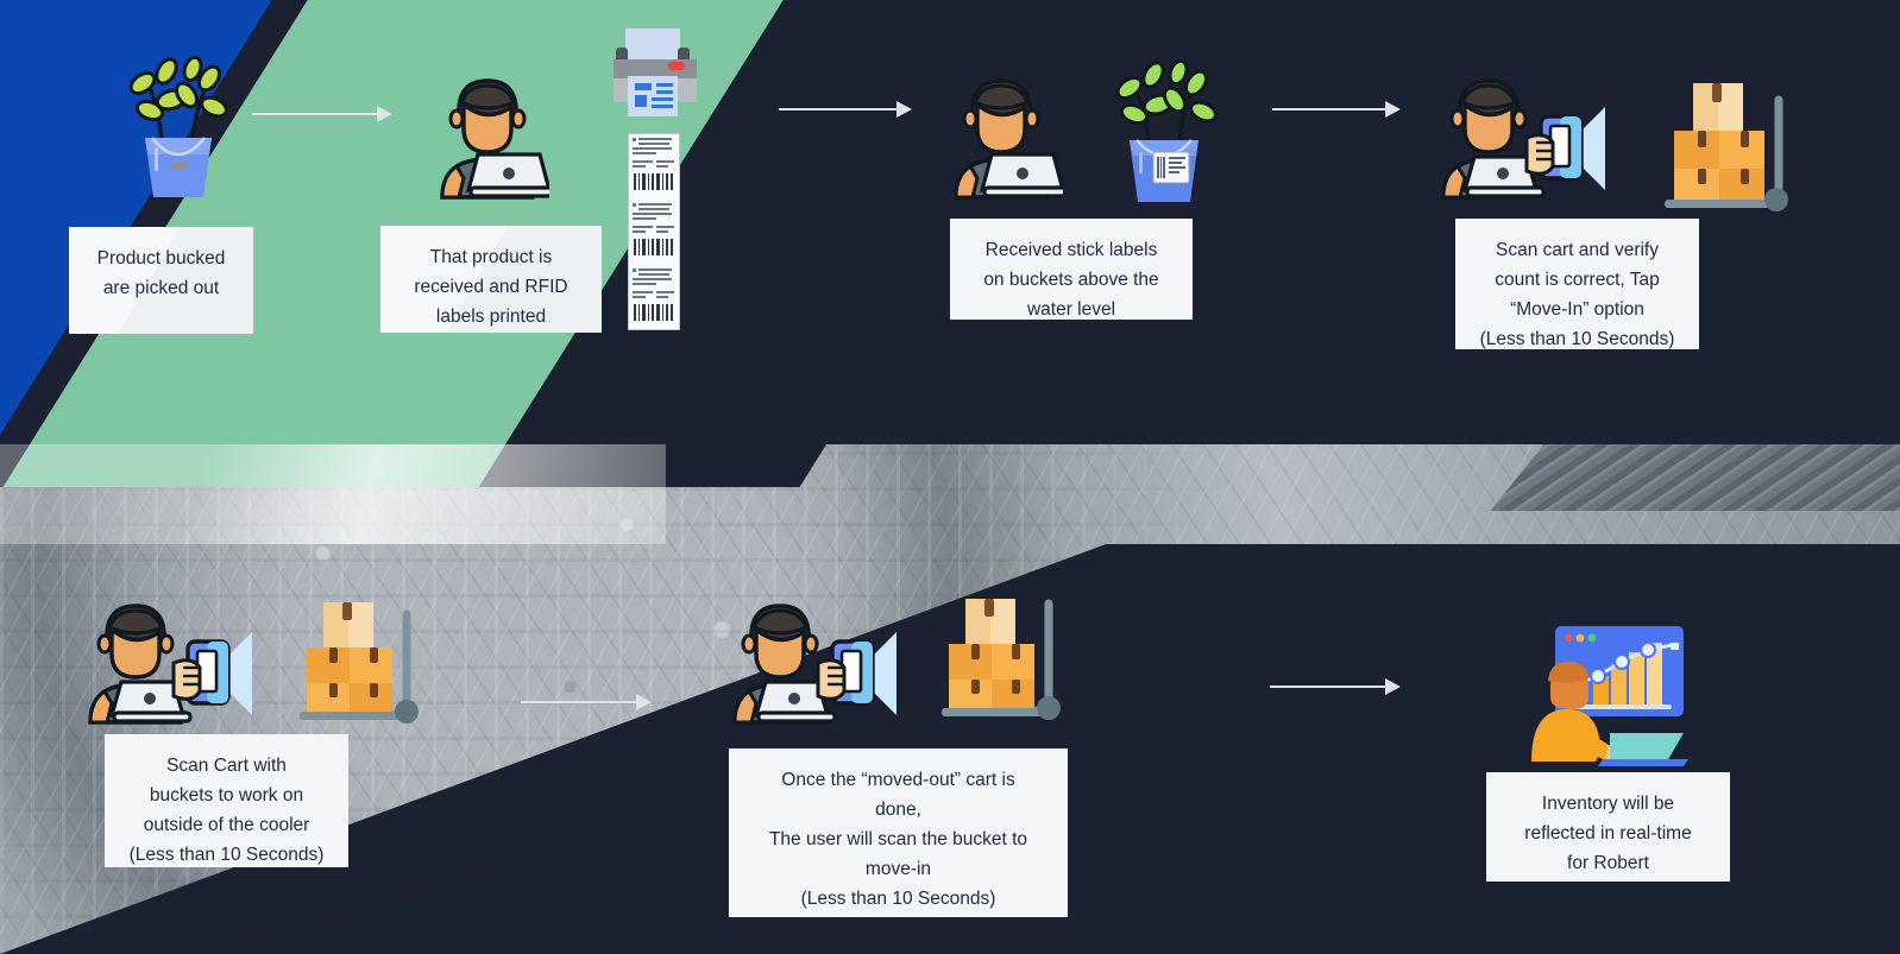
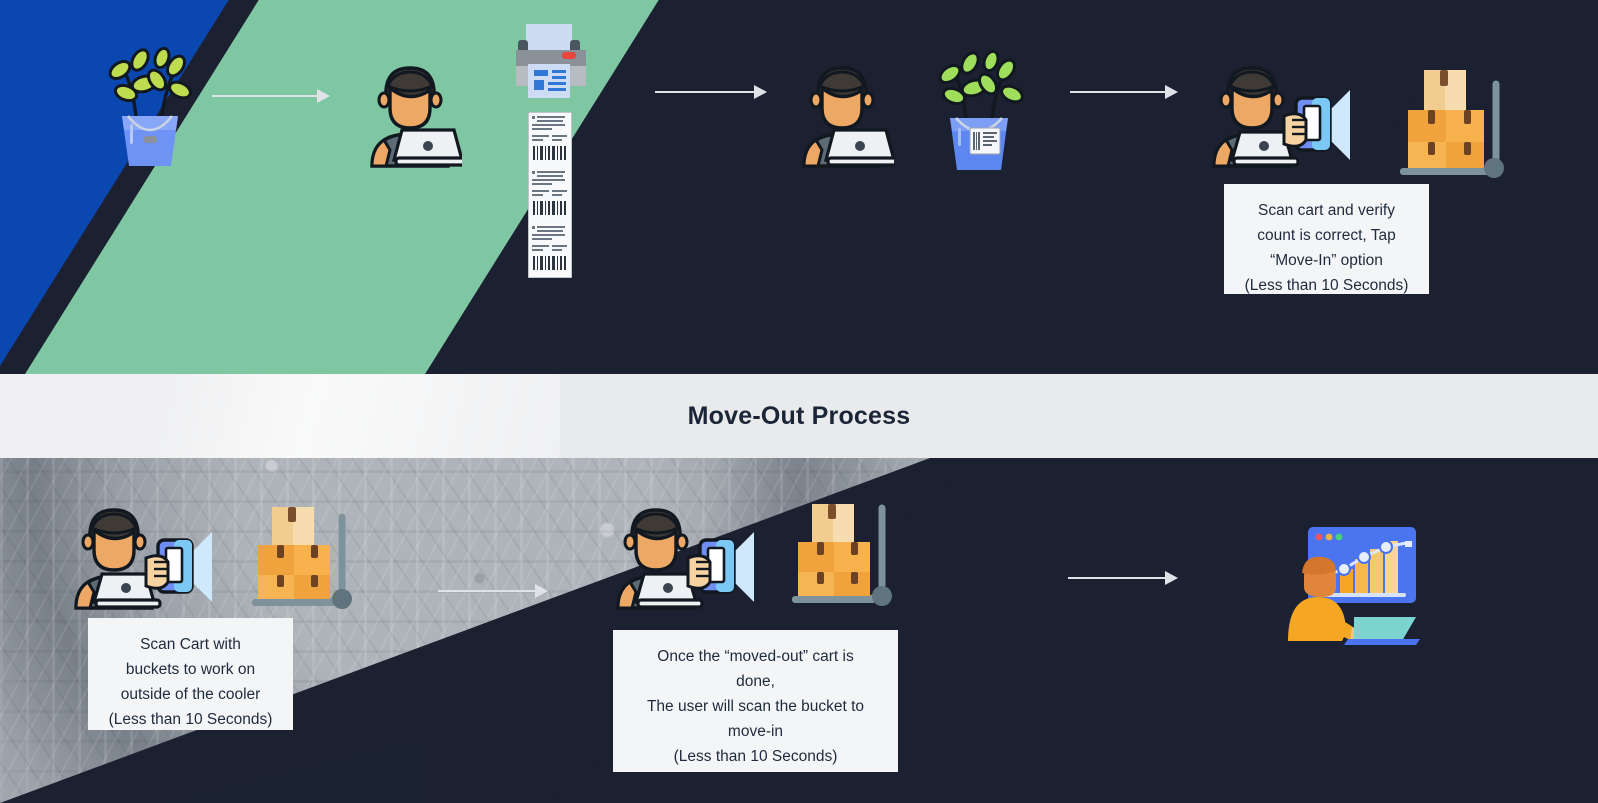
- Product bucked
- are picked out
- That product is
- received and RFID
- labels printed
- Received stick labels
- on buckets above the
- water level
  Scan cart and verify
  count is correct, Tap
  “Move-In” option
  (Less than 10 Seconds)
+ Move-Out Process
  Scan Cart with
  buckets to work on
  outside of the cooler
  (Less than 10 Seconds)
  Once the “moved-out” cart is
  done,
  The user will scan the bucket to
  move-in
  (Less than 10 Seconds)
- Inventory will be
- reflected in real-time
- for Robert
